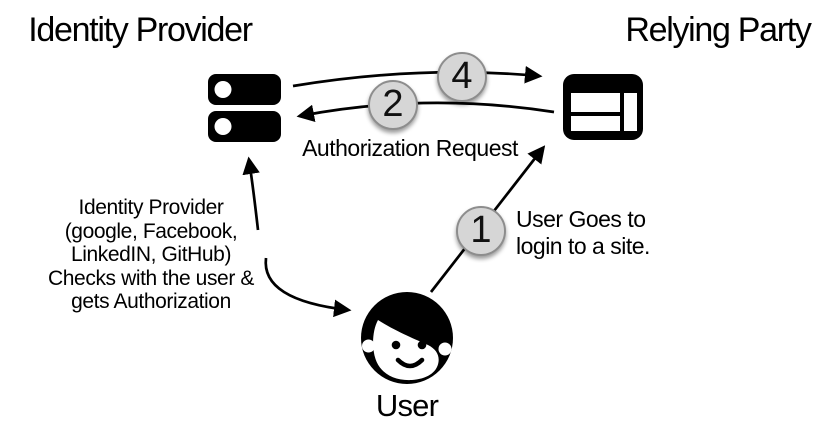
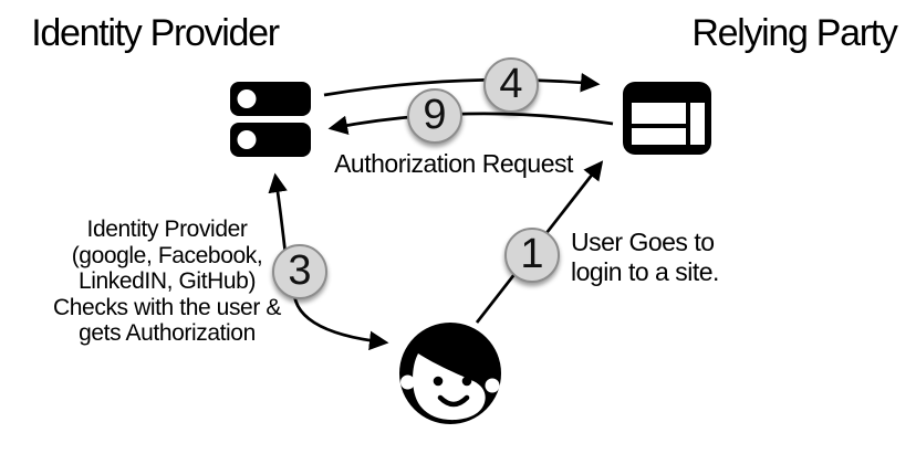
  Identity Provider
  Relying Party
  Authorization Request
  User Goes to
  login to a site.
  Identity Provider
  (google, Facebook,
  LinkedIN, GitHub)
  Checks with the user &
  gets Authorization
- User
  1
- 2
+ 9
+ 3
  4
